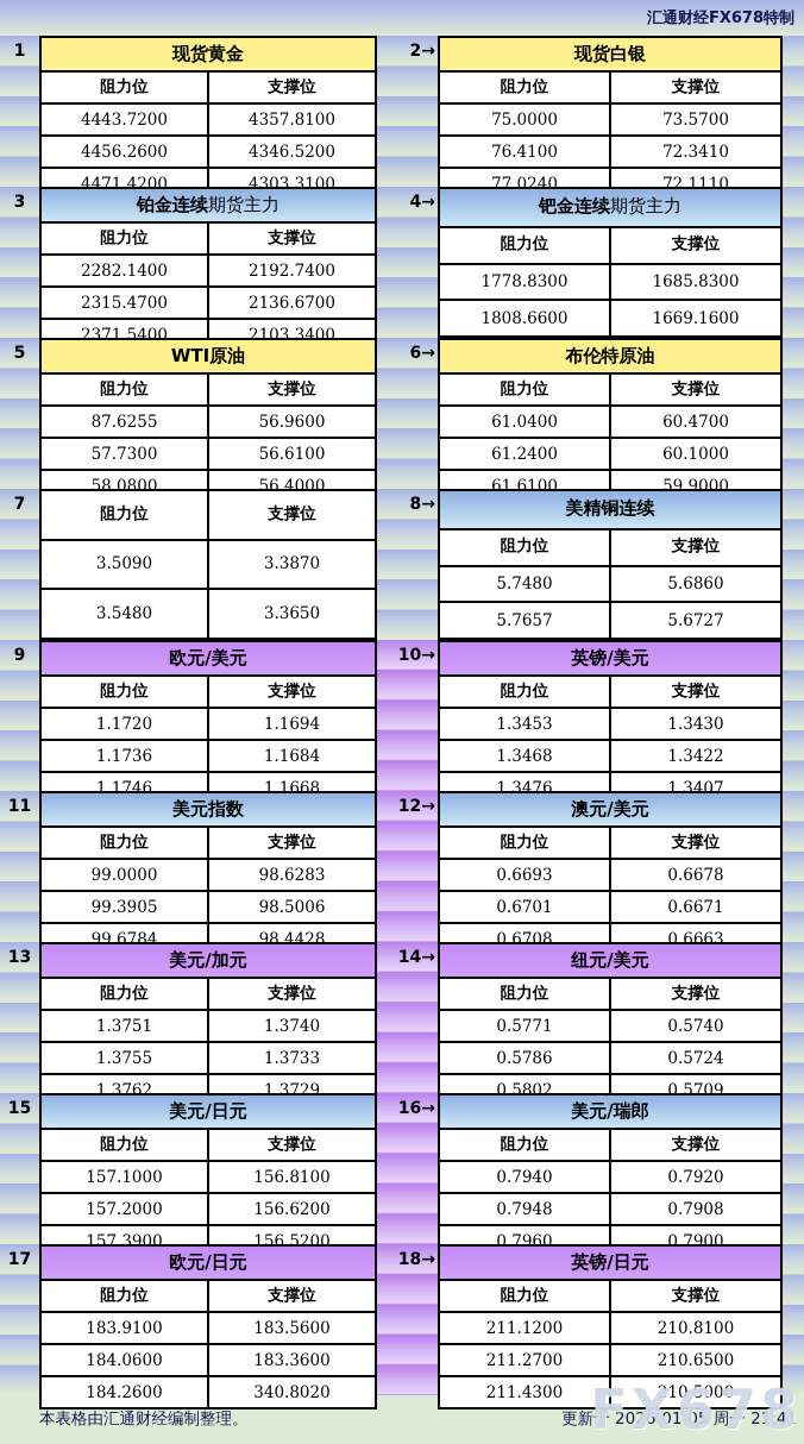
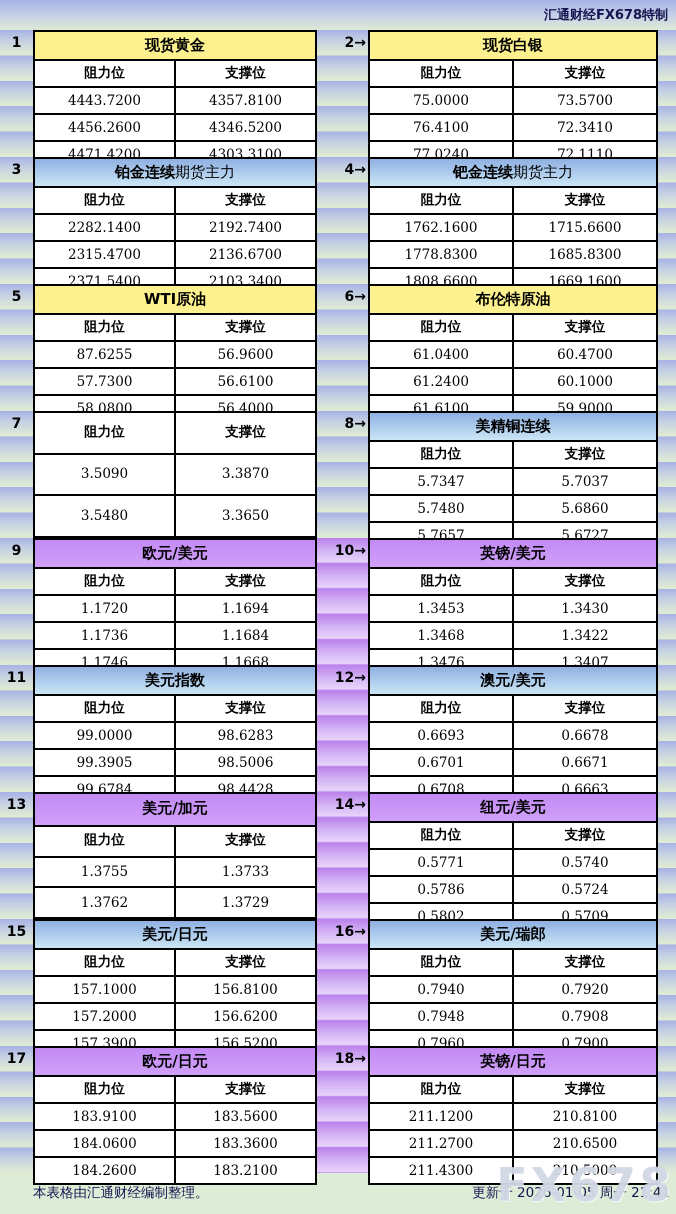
  汇通财经FX678特制
  1
  现货黄金
  阻力位	支撑位
  4443.7200	4357.8100
  4456.2600	4346.5200
  4471.4200	4303.3100
  2→
  现货白银
  阻力位	支撑位
  75.0000	73.5700
  76.4100	72.3410
  77.0240	72.1110
  3
  铂金连续期货主力
  阻力位	支撑位
  2282.1400	2192.7400
  2315.4700	2136.6700
  2371.5400	2103.3400
  4→
  钯金连续期货主力
  阻力位	支撑位
+ 1762.1600	1715.6600
  1778.8300	1685.8300
  1808.6600	1669.1600
  5
  WTI原油
  阻力位	支撑位
  87.6255	56.9600
  57.7300	56.6100
  58.0800	56.4000
  6→
  布伦特原油
  阻力位	支撑位
  61.0400	60.4700
  61.2400	60.1000
  61.6100	59.9000
  7
  阻力位	支撑位
  3.5090	3.3870
  3.5480	3.3650
  8→
  美精铜连续
  阻力位	支撑位
+ 5.7347	5.7037
  5.7480	5.6860
  5.7657	5.6727
  9
  欧元/美元
  阻力位	支撑位
  1.1720	1.1694
  1.1736	1.1684
  1.1746	1.1668
  10→
  英镑/美元
  阻力位	支撑位
  1.3453	1.3430
  1.3468	1.3422
  1.3476	1.3407
  11
  美元指数
  阻力位	支撑位
  99.0000	98.6283
  99.3905	98.5006
  99.6784	98.4428
  12→
  澳元/美元
  阻力位	支撑位
  0.6693	0.6678
  0.6701	0.6671
  0.6708	0.6663
  13
  美元/加元
  阻力位	支撑位
- 1.3751	1.3740
  1.3755	1.3733
  1.3762	1.3729
  14→
  纽元/美元
  阻力位	支撑位
  0.5771	0.5740
  0.5786	0.5724
  0.5802	0.5709
  15
  美元/日元
  阻力位	支撑位
  157.1000	156.8100
  157.2000	156.6200
  157.3900	156.5200
  16→
  美元/瑞郎
  阻力位	支撑位
  0.7940	0.7920
  0.7948	0.7908
  0.7960	0.7900
  17
  欧元/日元
  阻力位	支撑位
  183.9100	183.5600
  184.0600	183.3600
- 184.2600	340.8020
+ 184.2600	183.2100
  18→
  英镑/日元
  阻力位	支撑位
  211.1200	210.8100
  211.2700	210.6500
  211.4300	210.5000
  本表格由汇通财经编制整理。
  更新于 2026-01-05 周一 21:41
  FX678
